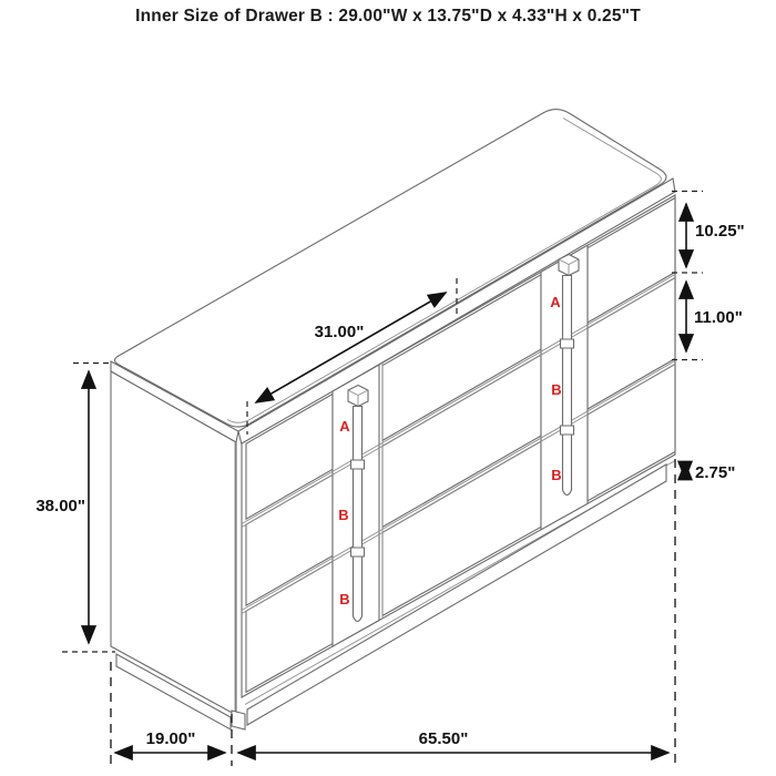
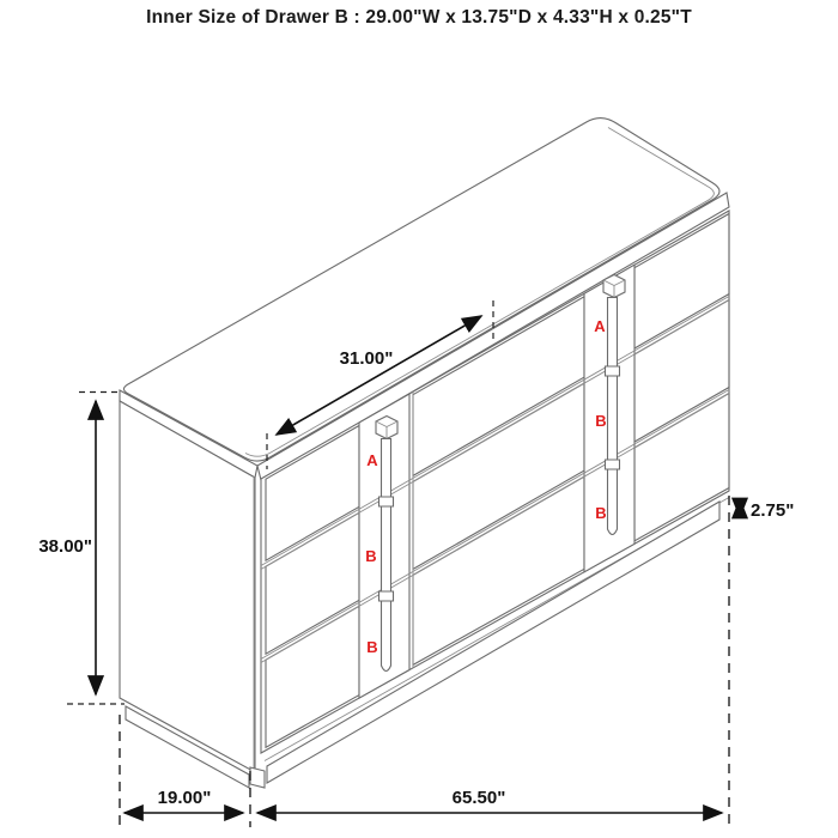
  Inner Size of Drawer B : 29.00"W x 13.75"D x 4.33"H x 0.25"T
  A
  B
  B
  A
  B
  B
  31.00"
- 10.25"
- 11.00"
  2.75"
  38.00"
  19.00"
  65.50"
